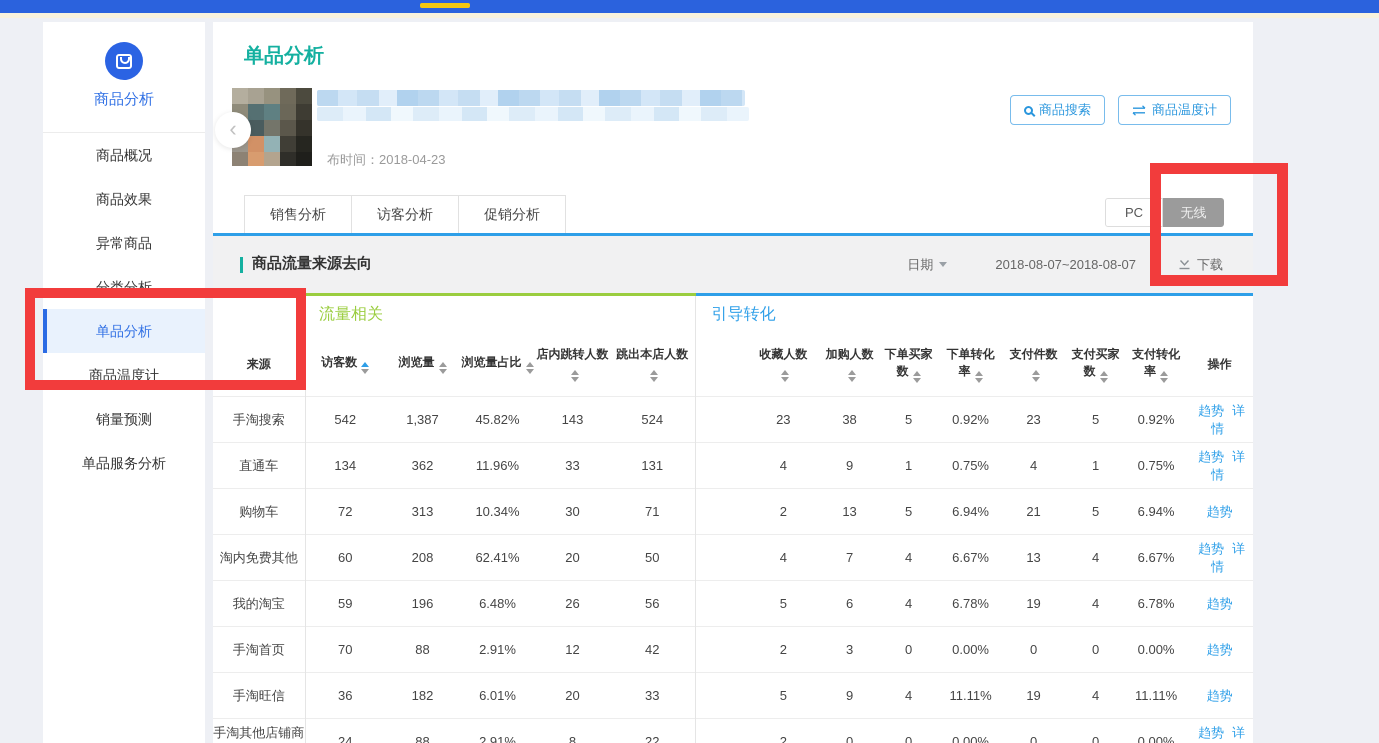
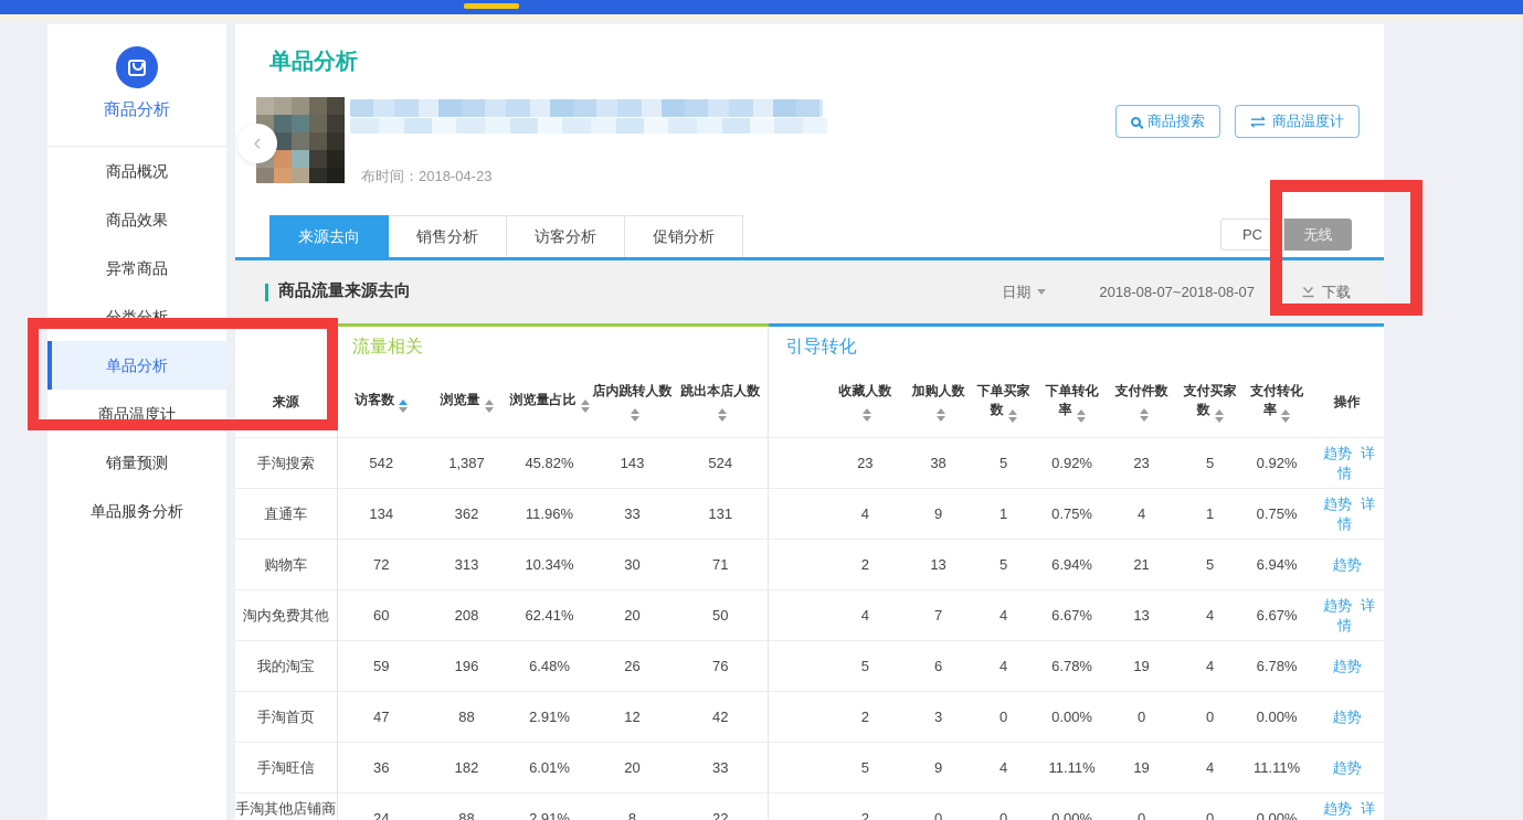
  商品分析
  商品概况
  商品效果
  异常商品
  分类分析
  单品分析
  商品温度计
  销量预测
  单品服务分析
  单品分析
  ‹
  布时间：2018-04-23
  商品搜索
  商品温度计
+ 来源去向
  销售分析
  访客分析
  促销分析
  PC
  无线
  商品流量来源去向
  日期
  2018-08-07~2018-08-07
  下载
  	流量相关	引导转化
  来源	访客数	浏览量	浏览量占比	店内跳转人数	跳出本店人数	收藏人数	加购人数	下单买家数	下单转化率	支付件数	支付买家数	支付转化率	操作
  手淘搜索	542	1,387	45.82%	143	524	23	38	5	0.92%	23	5	0.92%	趋势 详情
  直通车	134	362	11.96%	33	131	4	9	1	0.75%	4	1	0.75%	趋势 详情
  购物车	72	313	10.34%	30	71	2	13	5	6.94%	21	5	6.94%	趋势
  淘内免费其他	60	208	62.41%	20	50	4	7	4	6.67%	13	4	6.67%	趋势 详情
- 我的淘宝	59	196	6.48%	26	56	5	6	4	6.78%	19	4	6.78%	趋势
+ 我的淘宝	59	196	6.48%	26	76	5	6	4	6.78%	19	4	6.78%	趋势
- 手淘首页	70	88	2.91%	12	42	2	3	0	0.00%	0	0	0.00%	趋势
+ 手淘首页	47	88	2.91%	12	42	2	3	0	0.00%	0	0	0.00%	趋势
  手淘旺信	36	182	6.01%	20	33	5	9	4	11.11%	19	4	11.11%	趋势
  手淘其他店铺商	24	88	2.91%	8	22	2	0	0	0.00%	0	0	0.00%	趋势 详
